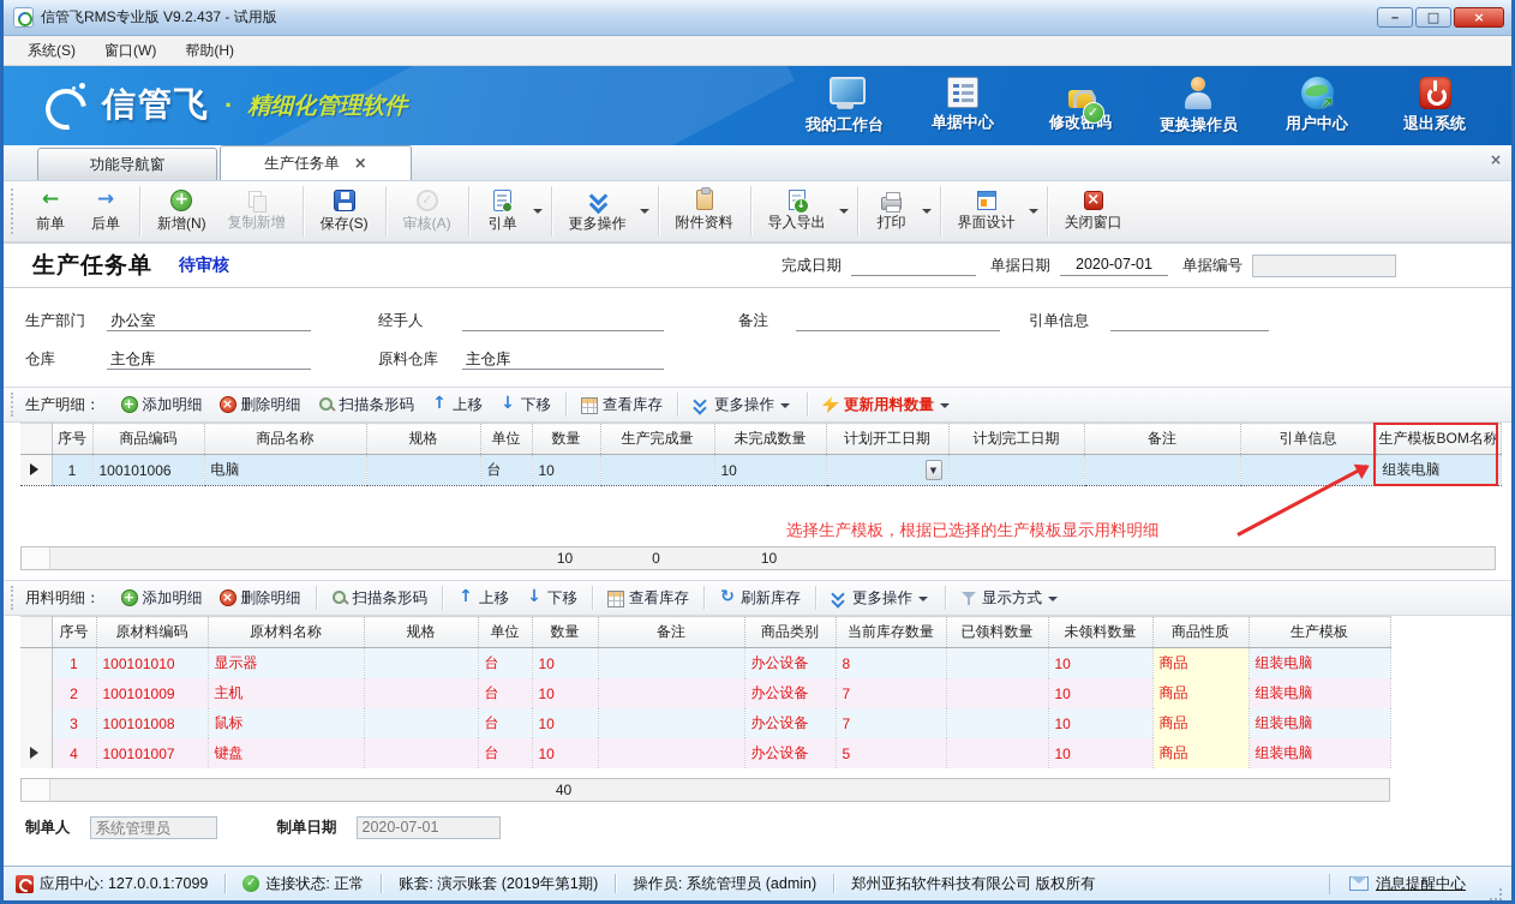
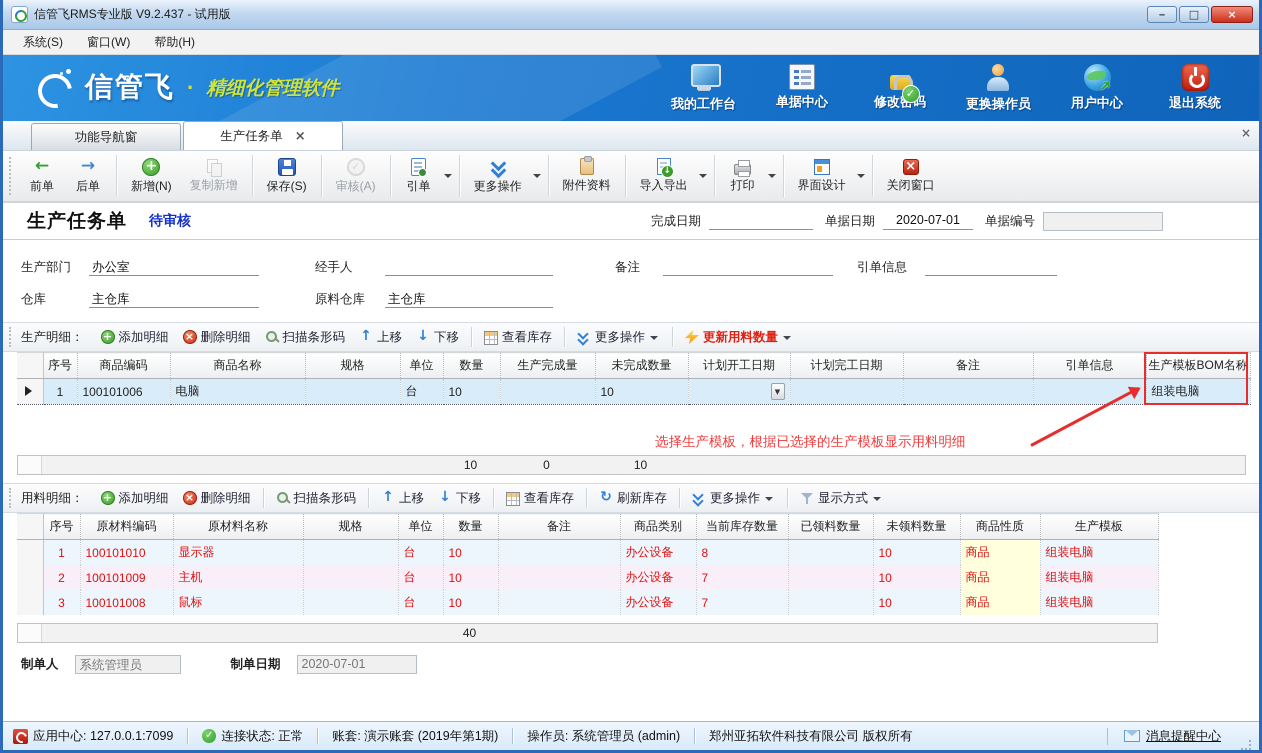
  信管飞RMS专业版 V9.2.437 - 试用版
  －
  □
  ×
  系统(S)
  窗口(W)
  帮助(H)
  信管飞
  ·
  精细化管理软件
  我的工作台
  单据中心
  修改码
  更换操作员
  用户中心
  退出系统
  功能导航窗
  生产任务单
  ×
  ×
  前单
  后单
  新增(N)
  复制新增
  保存(S)
  审核(A)
  引单
  更多操作
  附件资料
  导入导出
  打印
  界面设计
  关闭窗口
  生产任务单
  待审核
  完成日期
  单据日期
  2020-07-01
  单据编号
  生产部门
  办公室
  经手人
  备注
  引单信息
  仓库
  主仓库
  原料仓库
  主仓库
  生产明细：
  添加明细
  删除明细
  扫描条形码
  上移
  下移
  查看库存
  更多操作
  更新用料数量
  	序号	商品编码	商品名称	规格	单位	数量	生产完成量	未完成数量	计划开工日期	计划完工日期	备注	引单信息	生产模板BOM名称
  	1	100101006	电脑		台	10		10	▼				组装电脑
  选择生产模板，根据已选择的生产模板显示用料明细
  10
  0
  10
  用料明细：
  添加明细
  删除明细
  扫描条形码
  上移
  下移
  查看库存
  刷新库存
  更多操作
  显示方式
  	序号	原材料编码	原材料名称	规格	单位	数量	备注	商品类别	当前库存数量	已领料数量	未领料数量	商品性质	生产模板
  	1	100101010	显示器		台	10		办公设备	8		10	商品	组装电脑
  	2	100101009	主机		台	10		办公设备	7		10	商品	组装电脑
  	3	100101008	鼠标		台	10		办公设备	7		10	商品	组装电脑
- 	4	100101007	键盘		台	10		办公设备	5		10	商品	组装电脑
  40
  制单人
  系统管理员
  制单日期
  2020-07-01
  应用中心: 127.0.0.1:7099
  连接状态: 正常
  账套: 演示账套 (2019年第1期)
  操作员: 系统管理员 (admin)
  郑州亚拓软件科技有限公司 版权所有
  消息提醒中心
